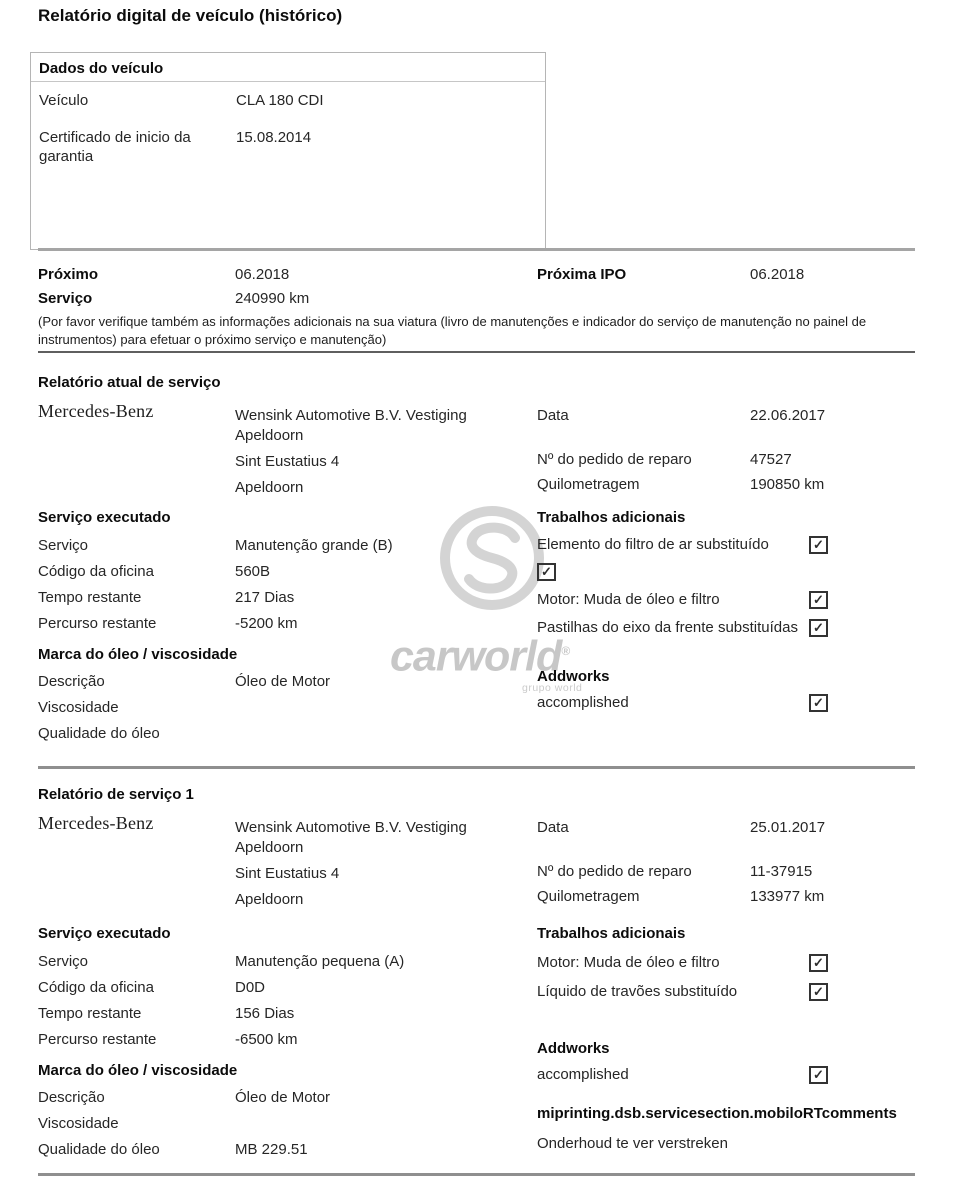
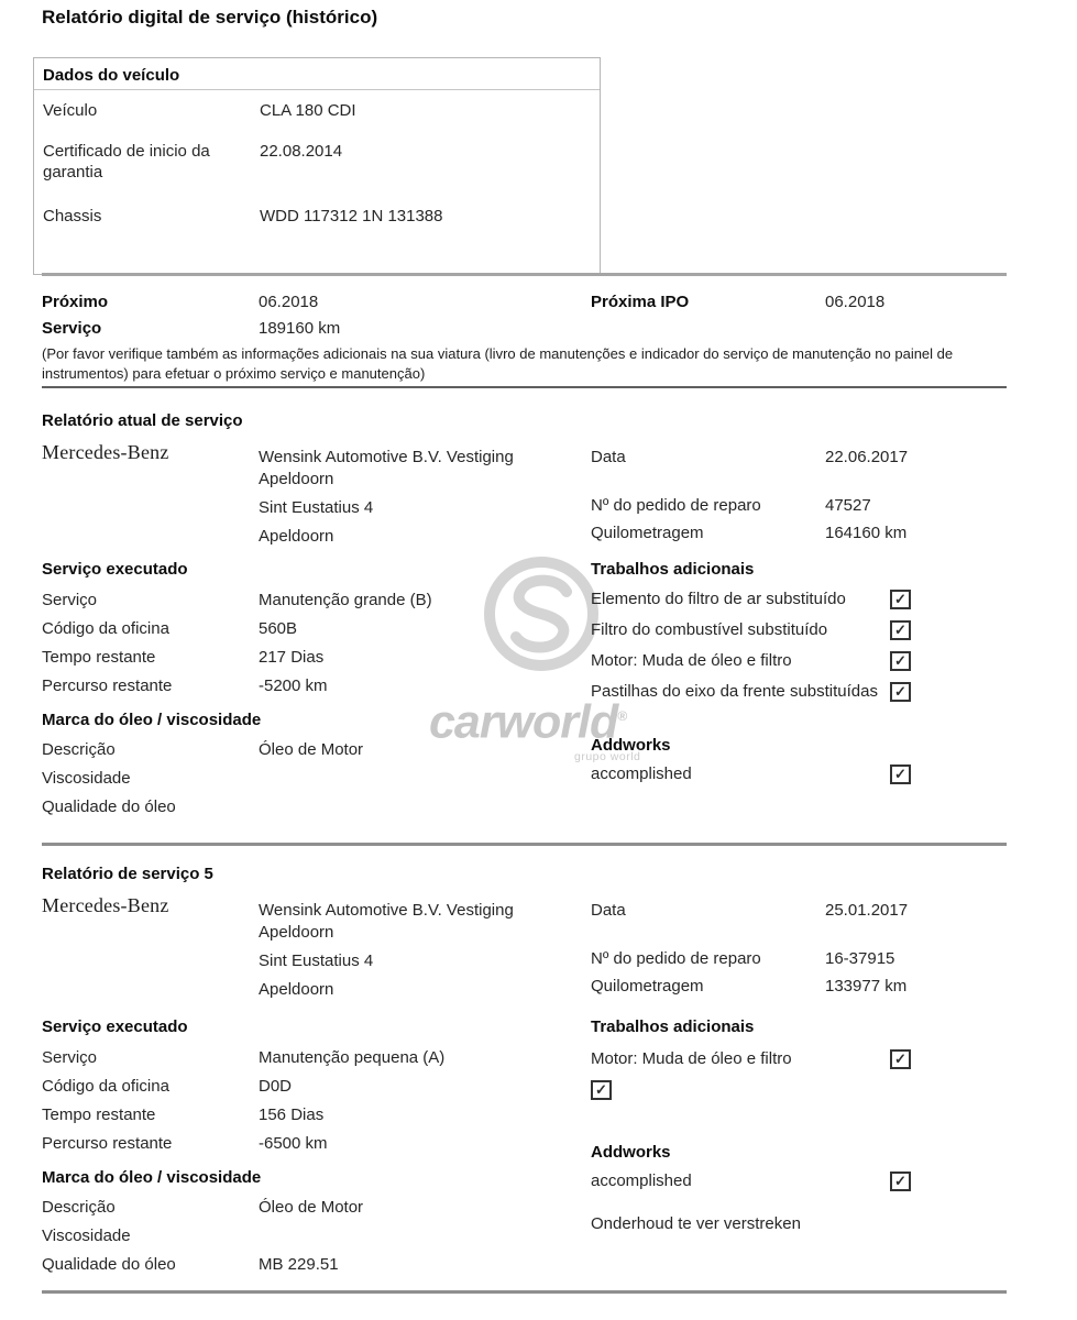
  carworld®
  grupo world
- Relatório digital de veículo (histórico)
+ Relatório digital de serviço (histórico)
  Dados do veículo
  Veículo
  CLA 180 CDI
  Certificado de inicio da garantia
- 15.08.2014
+ 22.08.2014
+ Chassis
+ WDD 117312 1N 131388
  Próximo
  Serviço
  06.2018
- 240990 km
+ 189160 km
  Próxima IPO
  06.2018
  (Por favor verifique também as informações adicionais na sua viatura (livro de manutenções e indicador do serviço de manutenção no painel de instrumentos) para efetuar o próximo serviço e manutenção)
  Relatório atual de serviço
  Mercedes-Benz
  Wensink Automotive B.V. Vestiging Apeldoorn
  Sint Eustatius 4
  Apeldoorn
  Data
  22.06.2017
  Nº do pedido de reparo
  47527
  Quilometragem
- 190850 km
+ 164160 km
  Serviço executado
  Serviço
  Manutenção grande (B)
  Código da oficina
  560B
  Tempo restante
  217 Dias
  Percurso restante
  -5200 km
  Marca do óleo / viscosidade
  Descrição
  Óleo de Motor
  Viscosidade
  Qualidade do óleo
  Trabalhos adicionais
  Elemento do filtro de ar substituído
  ✓
+ Filtro do combustível substituído
  ✓
  Motor: Muda de óleo e filtro
  ✓
  Pastilhas do eixo da frente substituídas
  ✓
  Addworks
  accomplished
  ✓
- Relatório de serviço 1
+ Relatório de serviço 5
  Mercedes-Benz
  Wensink Automotive B.V. Vestiging Apeldoorn
  Sint Eustatius 4
  Apeldoorn
  Data
  25.01.2017
  Nº do pedido de reparo
- 11-37915
+ 16-37915
  Quilometragem
  133977 km
  Serviço executado
  Serviço
  Manutenção pequena (A)
  Código da oficina
  D0D
  Tempo restante
  156 Dias
  Percurso restante
  -6500 km
  Marca do óleo / viscosidade
  Descrição
  Óleo de Motor
  Viscosidade
  Qualidade do óleo
  MB 229.51
  Trabalhos adicionais
  Motor: Muda de óleo e filtro
  ✓
- Líquido de travões substituído
  ✓
  Addworks
  accomplished
  ✓
- miprinting.dsb.servicesection.mobiloRTcomments
  Onderhoud te ver verstreken
